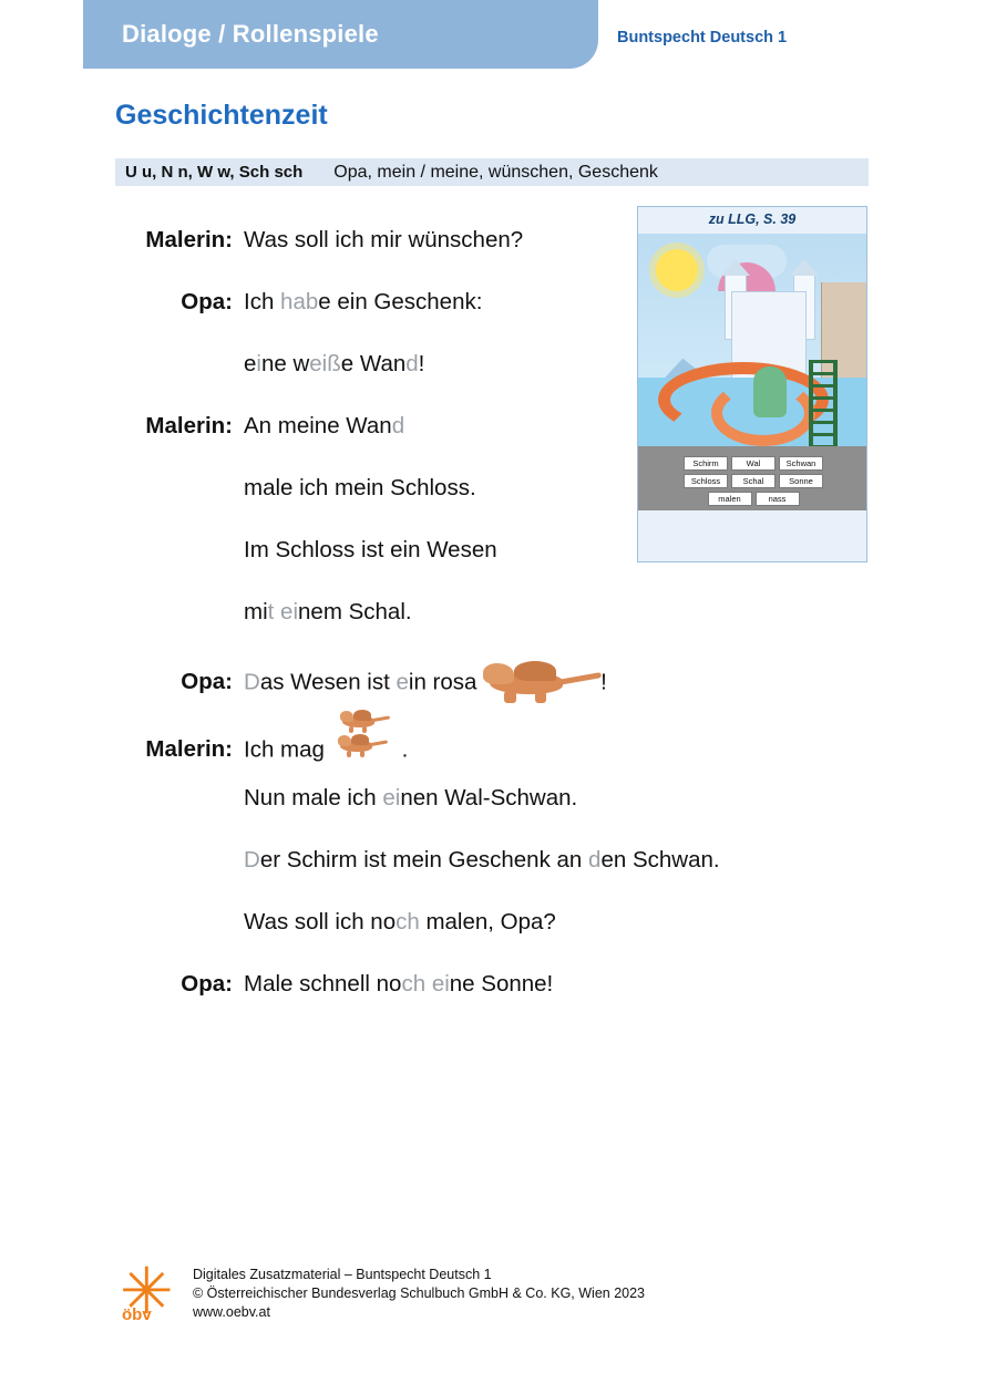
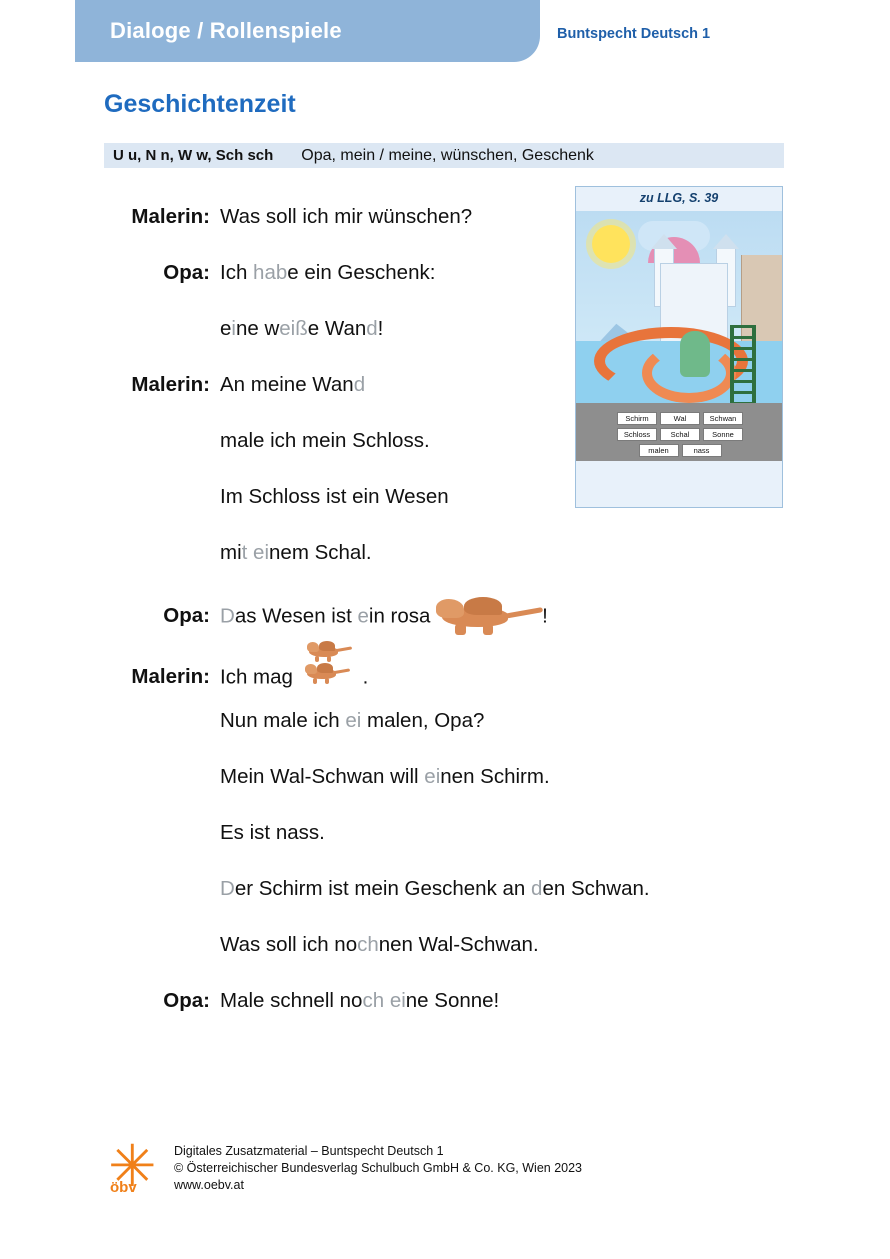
  Dialoge / Rollenspiele
  Buntspecht Deutsch 1
  Geschichtenzeit
  U u, N n, W w, Sch sch
  Opa, mein / meine, wünschen, Geschenk
  zu LLG, S. 39
  Schirm
  Wal
  Schwan
  Schloss
  Schal
  Sonne
  malen
  nass
  Malerin:
  Was soll ich mir wünschen?
  Opa:
  Ich habe ein Geschenk:
  eine weiße Wand!
  Malerin:
  An meine Wand
  male ich mein Schloss.
  Im Schloss ist ein Wesen
  mit einem Schal.
  Opa:
  Das Wesen ist ein rosa !
  Malerin:
  Ich mag .
- Nun male ich einen Wal-Schwan.
+ Nun male ich ei malen, Opa?
+ Mein Wal-Schwan will einen Schirm.
+ Es ist nass.
  Der Schirm ist mein Geschenk an den Schwan.
- Was soll ich noch malen, Opa?
+ Was soll ich nochnen Wal-Schwan.
  Opa:
  Male schnell noch eine Sonne!
  ✳
  öbv
  Digitales Zusatzmaterial – Buntspecht Deutsch 1
  © Österreichischer Bundesverlag Schulbuch GmbH & Co. KG, Wien 2023
  www.oebv.at
